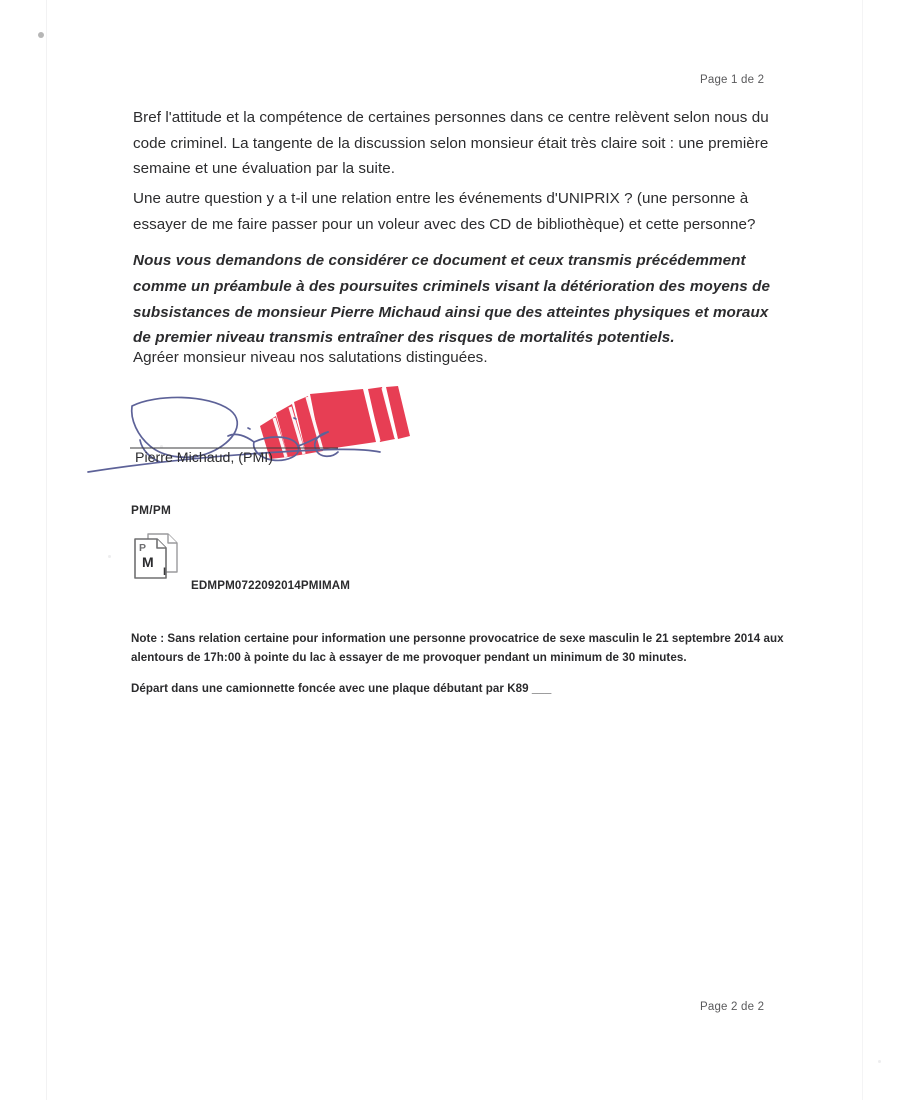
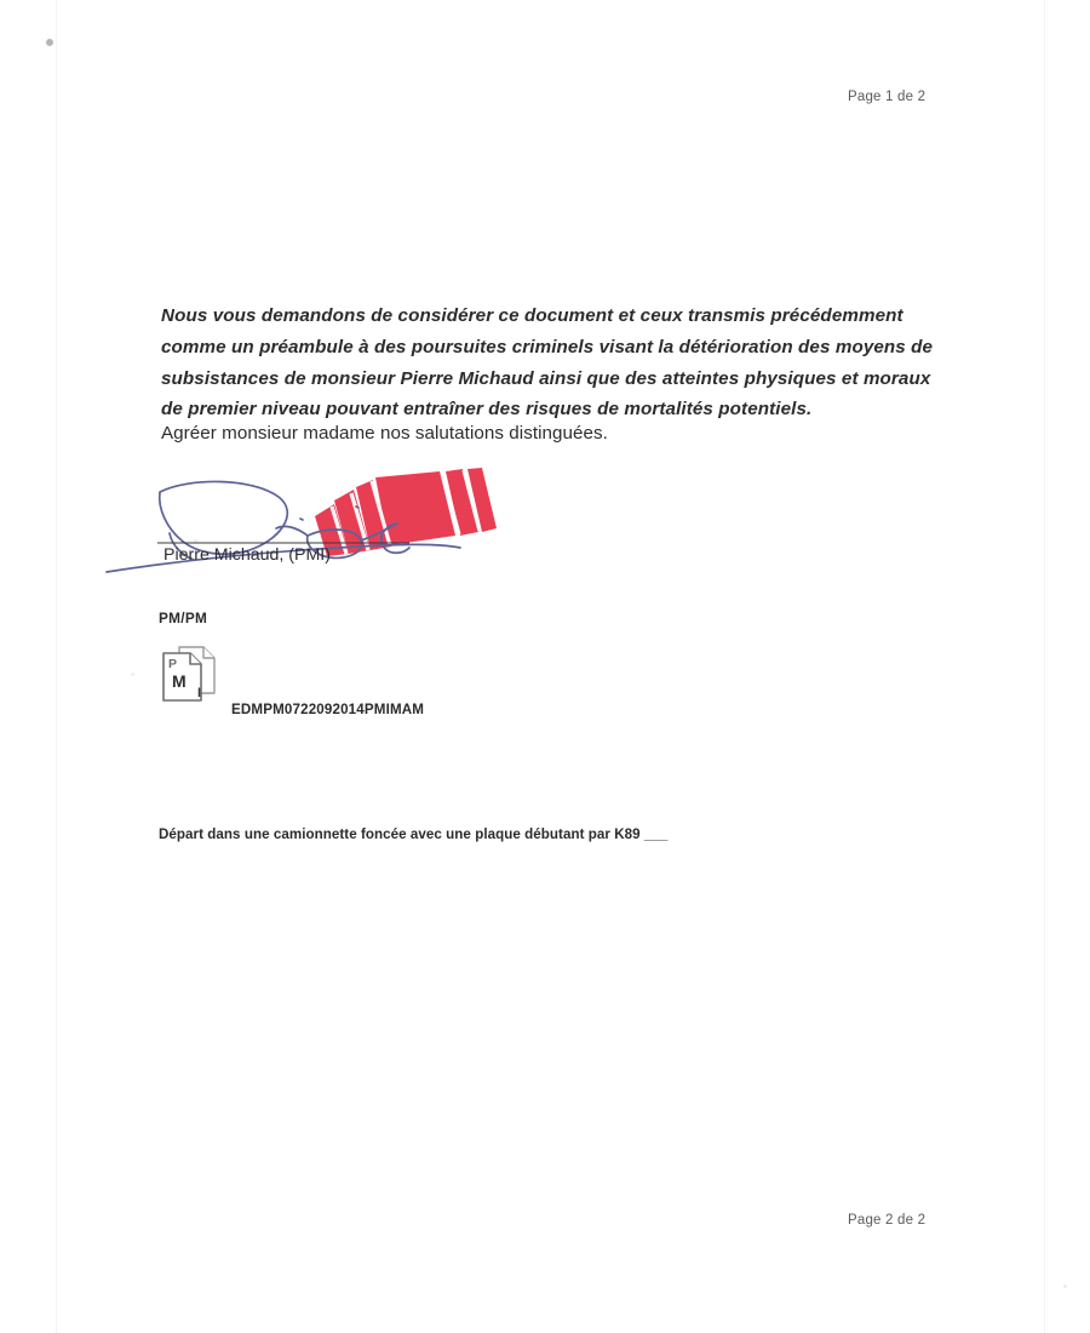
  Page 1 de 2
- Bref l'attitude et la compétence de certaines personnes dans ce centre relèvent selon nous du code criminel. La tangente de la discussion selon monsieur était très claire soit : une première semaine et une évaluation par la suite.
- Une autre question y a t-il une relation entre les événements d'UNIPRIX ? (une personne à essayer de me faire passer pour un voleur avec des CD de bibliothèque) et cette personne?
- Nous vous demandons de considérer ce document et ceux transmis précédemment comme un préambule à des poursuites criminels visant la détérioration des moyens de subsistances de monsieur Pierre Michaud ainsi que des atteintes physiques et moraux de premier niveau transmis entraîner des risques de mortalités potentiels.
+ Nous vous demandons de considérer ce document et ceux transmis précédemment comme un préambule à des poursuites criminels visant la détérioration des moyens de subsistances de monsieur Pierre Michaud ainsi que des atteintes physiques et moraux de premier niveau pouvant entraîner des risques de mortalités potentiels.
- Agréer monsieur niveau nos salutations distinguées.
+ Agréer monsieur madame nos salutations distinguées.
  Pierre Michaud, (PMI)
  PM/PM
  P
  M
  I
  EDMPM0722092014PMIMAM
- Note : Sans relation certaine pour information une personne provocatrice de sexe masculin le 21 septembre 2014 aux alentours de 17h:00 à pointe du lac à essayer de me provoquer pendant un minimum de 30 minutes.
  Départ dans une camionnette foncée avec une plaque débutant par K89 ___
  Page 2 de 2
